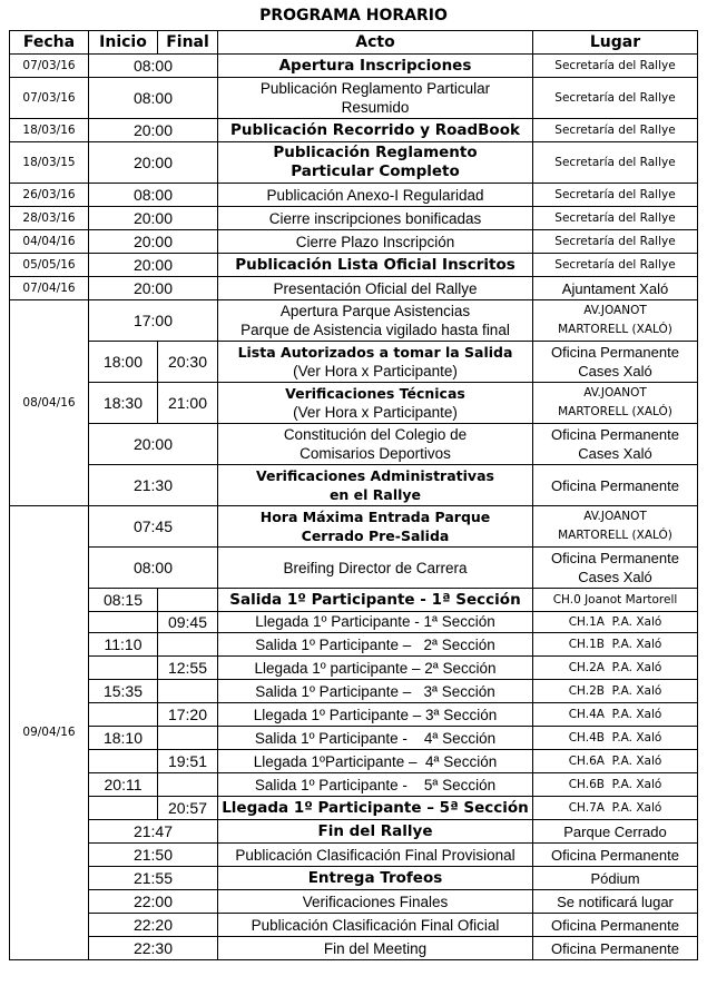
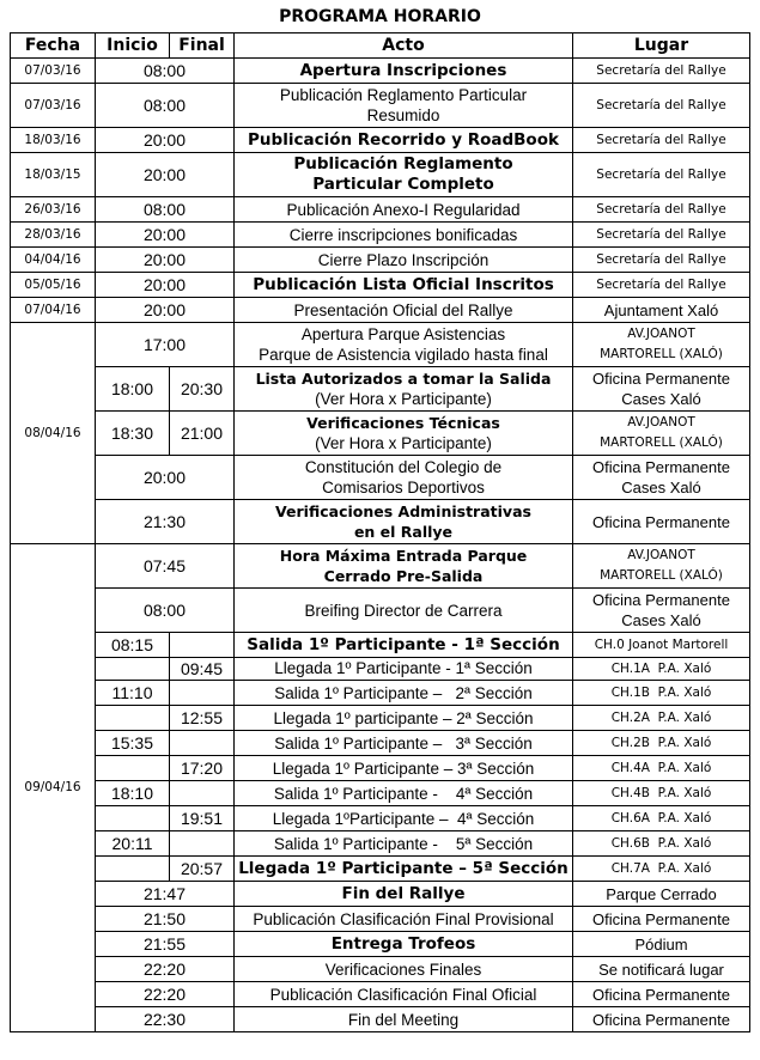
  PROGRAMA HORARIO
  Fecha	Inicio	Final	Acto	Lugar
  07/03/16	08:00	Apertura Inscripciones	Secretaría del Rallye
  07/03/16	08:00	Publicación Reglamento Particular Resumido	Secretaría del Rallye
  18/03/16	20:00	Publicación Recorrido y RoadBook	Secretaría del Rallye
  18/03/15	20:00	Publicación Reglamento Particular Completo	Secretaría del Rallye
  26/03/16	08:00	Publicación Anexo-I Regularidad	Secretaría del Rallye
  28/03/16	20:00	Cierre inscripciones bonificadas	Secretaría del Rallye
  04/04/16	20:00	Cierre Plazo Inscripción	Secretaría del Rallye
  05/05/16	20:00	Publicación Lista Oficial Inscritos	Secretaría del Rallye
  07/04/16	20:00	Presentación Oficial del Rallye	Ajuntament Xaló
  08/04/16	17:00	Apertura Parque AsistenciasParque de Asistencia vigilado hasta final	AV.JOANOTMARTORELL (XALÓ)
  18:00	20:30	Lista Autorizados a tomar la Salida(Ver Hora x Participante)	Oficina PermanenteCases Xaló
  18:30	21:00	Verificaciones Técnicas(Ver Hora x Participante)	AV.JOANOTMARTORELL (XALÓ)
  20:00	Constitución del Colegio deComisarios Deportivos	Oficina PermanenteCases Xaló
  21:30	Verificaciones Administrativasen el Rallye	Oficina Permanente
  09/04/16	07:45	Hora Máxima Entrada ParqueCerrado Pre-Salida	AV.JOANOTMARTORELL (XALÓ)
  08:00	Breifing Director de Carrera	Oficina PermanenteCases Xaló
  08:15		Salida 1º Participante - 1ª Sección	CH.0 Joanot Martorell
  	09:45	Llegada 1º Participante - 1ª Sección	CH.1A P.A. Xaló
  11:10		Salida 1º Participante – 2ª Sección	CH.1B P.A. Xaló
  	12:55	Llegada 1º participante – 2ª Sección	CH.2A P.A. Xaló
  15:35		Salida 1º Participante – 3ª Sección	CH.2B P.A. Xaló
  	17:20	Llegada 1º Participante – 3ª Sección	CH.4A P.A. Xaló
  18:10		Salida 1º Participante - 4ª Sección	CH.4B P.A. Xaló
  	19:51	Llegada 1ºParticipante – 4ª Sección	CH.6A P.A. Xaló
  20:11		Salida 1º Participante - 5ª Sección	CH.6B P.A. Xaló
  	20:57	Llegada 1º Participante – 5ª Sección	CH.7A P.A. Xaló
  21:47	Fin del Rallye	Parque Cerrado
  21:50	Publicación Clasificación Final Provisional	Oficina Permanente
  21:55	Entrega Trofeos	Pódium
- 22:00	Verificaciones Finales	Se notificará lugar
+ 22:20	Verificaciones Finales	Se notificará lugar
  22:20	Publicación Clasificación Final Oficial	Oficina Permanente
  22:30	Fin del Meeting	Oficina Permanente
